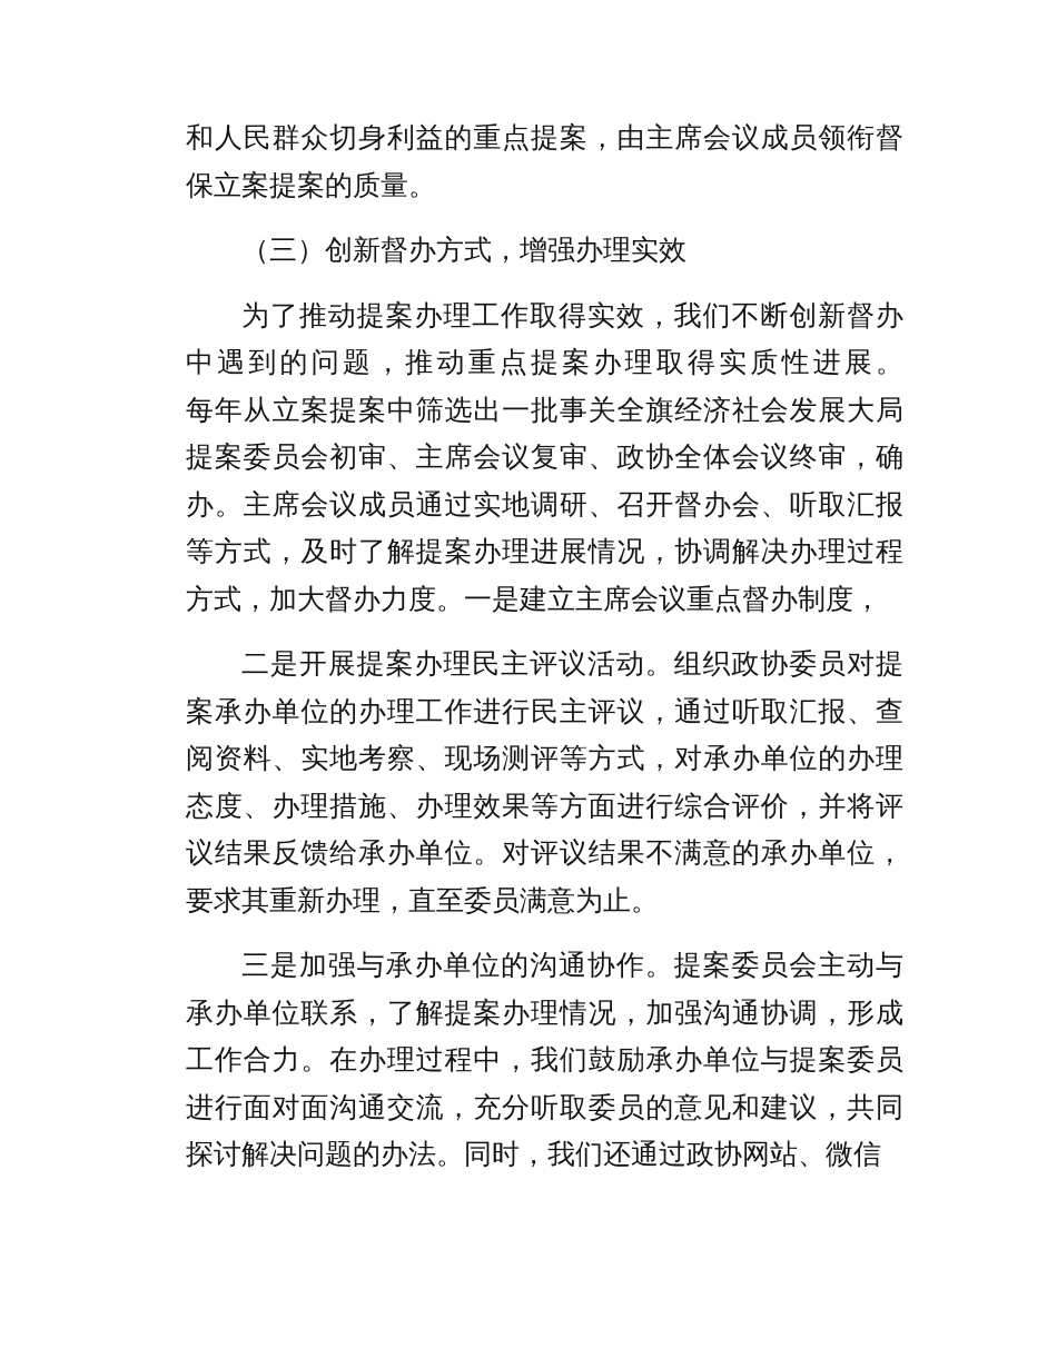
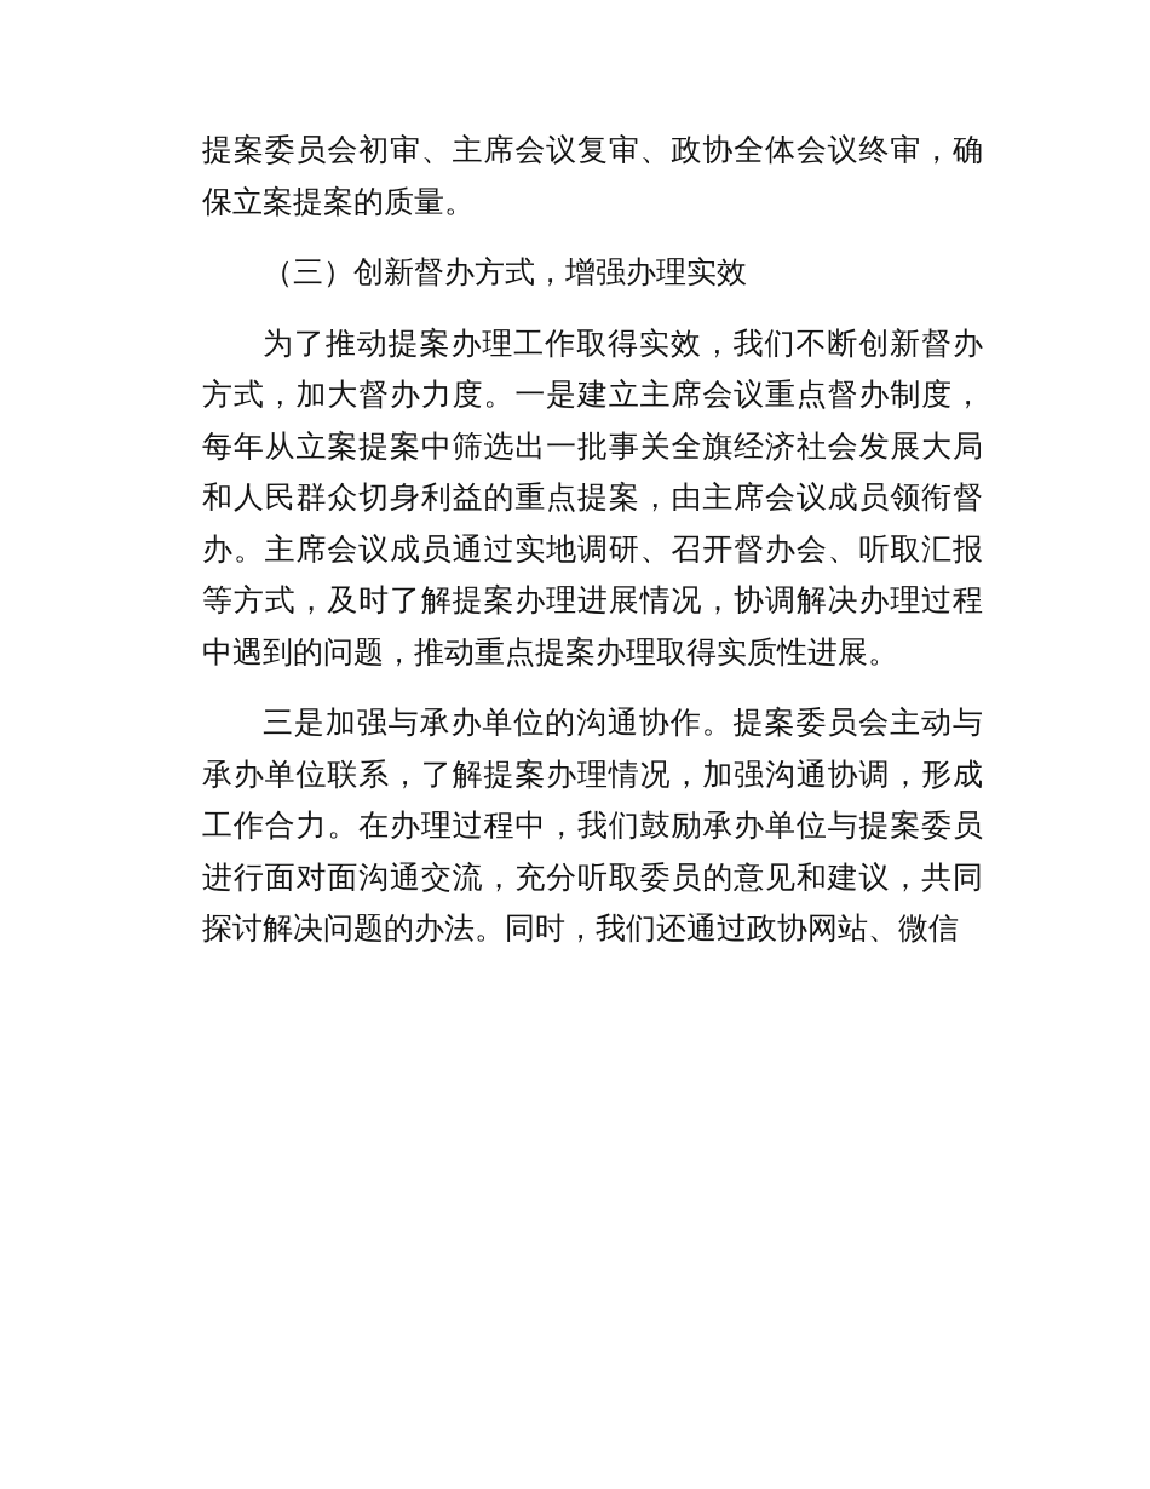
- 和人民群众切身利益的重点提案，由主席会议成员领衔督
+ 提案委员会初审、主席会议复审、政协全体会议终审，确
  保立案提案的质量。
  （三）创新督办方式，增强办理实效
  为了推动提案办理工作取得实效，我们不断创新督办
- 中遇到的问题，推动重点提案办理取得实质性进展。
+ 方式，加大督办力度。一是建立主席会议重点督办制度，
  每年从立案提案中筛选出一批事关全旗经济社会发展大局
- 提案委员会初审、主席会议复审、政协全体会议终审，确
+ 和人民群众切身利益的重点提案，由主席会议成员领衔督
  办。主席会议成员通过实地调研、召开督办会、听取汇报
  等方式，及时了解提案办理进展情况，协调解决办理过程
- 方式，加大督办力度。一是建立主席会议重点督办制度，
+ 中遇到的问题，推动重点提案办理取得实质性进展。
- 二是开展提案办理民主评议活动。组织政协委员对提
- 案承办单位的办理工作进行民主评议，通过听取汇报、查
- 阅资料、实地考察、现场测评等方式，对承办单位的办理
- 态度、办理措施、办理效果等方面进行综合评价，并将评
- 议结果反馈给承办单位。对评议结果不满意的承办单位，
- 要求其重新办理，直至委员满意为止。
  三是加强与承办单位的沟通协作。提案委员会主动与
  承办单位联系，了解提案办理情况，加强沟通协调，形成
  工作合力。在办理过程中，我们鼓励承办单位与提案委员
  进行面对面沟通交流，充分听取委员的意见和建议，共同
  探讨解决问题的办法。同时，我们还通过政协网站、微信
